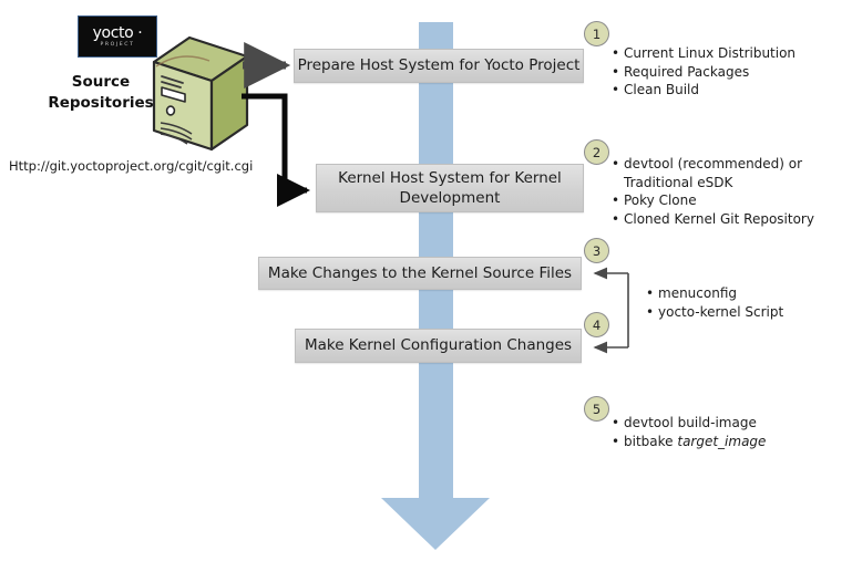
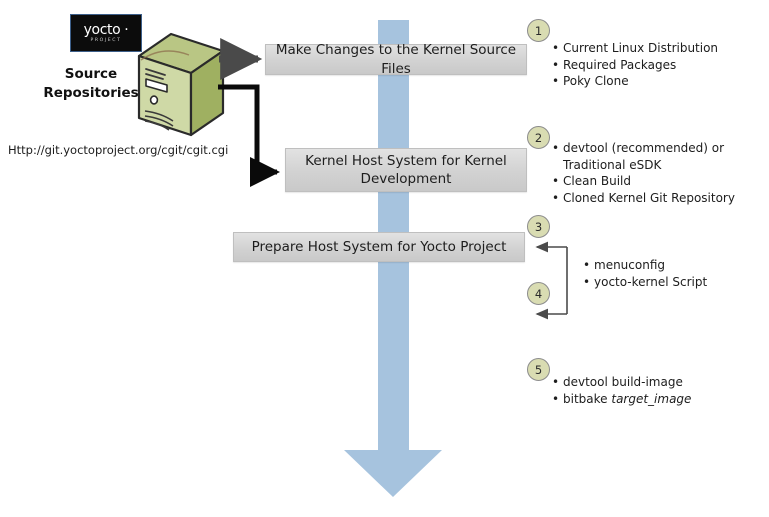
  yocto ·
  Source
  Repositories
  Http://git.yoctoproject.org/cgit/cgit.cgi
- Prepare Host System for Yocto Project
+ Make Changes to the Kernel Source Files
  Kernel Host System for Kernel Development
- Make Changes to the Kernel Source Files
+ Prepare Host System for Yocto Project
- Make Kernel Configuration Changes
  1
  2
  3
  4
  5
  Current Linux Distribution
  Required Packages
- Clean Build
+ Poky Clone
  devtool (recommended) or
  Traditional eSDK
- Poky Clone
+ Clean Build
  Cloned Kernel Git Repository
  menuconfig
  yocto-kernel Script
  devtool build-image
  bitbake target_image
